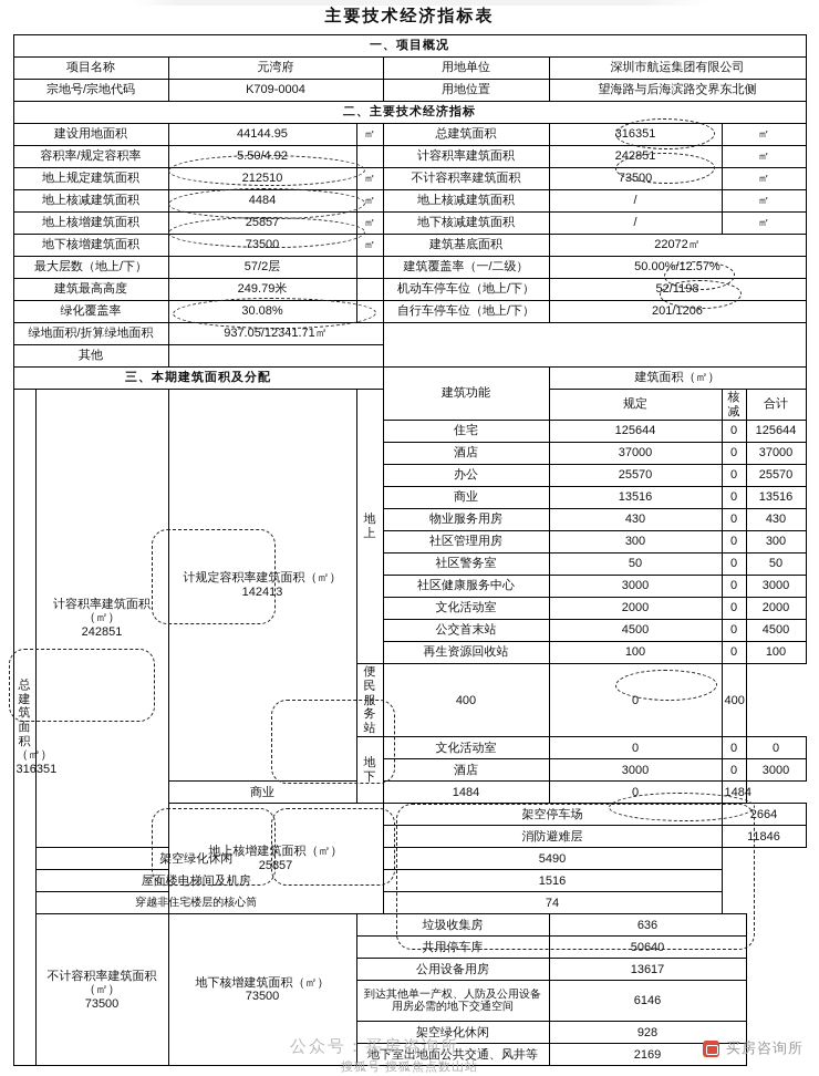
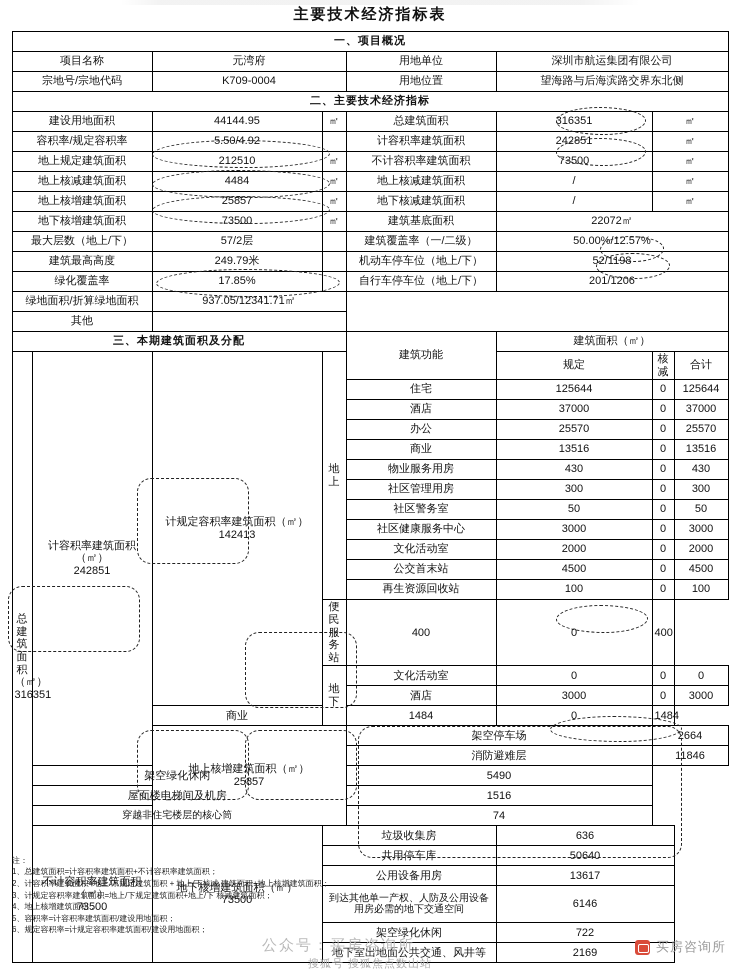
  主要技术经济指标表
  一、项目概况
  项目名称	元湾府	用地单位	深圳市航运集团有限公司
  宗地号/宗地代码	K709-0004	用地位置	望海路与后海滨路交界东北侧
  二、主要技术经济指标
  建设用地面积	44144.95	㎡	总建筑面积	316351	㎡
  容积率/规定容积率	5.50/4.92		计容积率建筑面积	242851	㎡
  地上规定建筑面积	212510	㎡	不计容积率建筑面积	73500	㎡
  地上核减建筑面积	4484	㎡	地上核减建筑面积	/	㎡
  地上核增建筑面积	25857	㎡	地下核减建筑面积	/	㎡
  地下核增建筑面积	73500	㎡	建筑基底面积	22072㎡
  最大层数（地上/下）	57/2层		建筑覆盖率（一/二级）	50.00%/12.57%
  建筑最高高度	249.79米		机动车停车位（地上/下）	52/1198
- 绿化覆盖率	30.08%		自行车停车位（地上/下）	201/1206
+ 绿化覆盖率	17.85%		自行车停车位（地上/下）	201/1206
  绿地面积/折算绿地面积	937.05/12341.71㎡
  其他
  三、本期建筑面积及分配	建筑功能	建筑面积（㎡）
  总建筑面积（㎡） 316351	计容积率建筑面积（㎡） 242851	计规定容积率建筑面积（㎡） 142413	地上	规定	核减	合计
  住宅	125644	0	125644
  酒店	37000	0	37000
  办公	25570	0	25570
  商业	13516	0	13516
  物业服务用房	430	0	430
  社区管理用房	300	0	300
  社区警务室	50	0	50
  社区健康服务中心	3000	0	3000
  文化活动室	2000	0	2000
  公交首末站	4500	0	4500
  再生资源回收站	100	0	100
  便民服务站	400	0	400
  地下	文化活动室	0	0	0
  酒店	3000	0	3000
  商业	1484	0	1484
  地上核增建筑面积（㎡） 25857	架空停车场	2664
  消防避难层	11846
  架空绿化休闲	5490
  屋面楼电梯间及机房	1516
  穿越非住宅楼层的核心筒	74
  不计容积率建筑面积（㎡） 73500	地下核增建筑面积（㎡） 73500	垃圾收集房	636
  共用停车库	50640
  公用设备用房	13617
  到达其他单一产权、人防及公用设备用房必需的地下交通空间	6146
- 架空绿化休闲	928
+ 架空绿化休闲	722
  地下室出地面公共交通、风井等	2169
+ 注：
+ 1、总建筑面积=计容积率建筑面积+不计容积率建筑面积；
+ 2、计容积率建筑面积=地上/下规定建筑面积 + 地上/下核减 建筑面积+地上核增建筑面积；
+ 3、计规定容积率建筑面积=地上/下规定建筑面积+地上/下 核减建筑面积；
+ 4、地上核增建筑面积；
+ 5、容积率=计容积率建筑面积/建设用地面积；
+ 6、规定容积率=计规定容积率建筑面积/建设用地面积；
  公众号：买房咨询所
  买房咨询所
  搜狐号 搜狐焦点数山站
